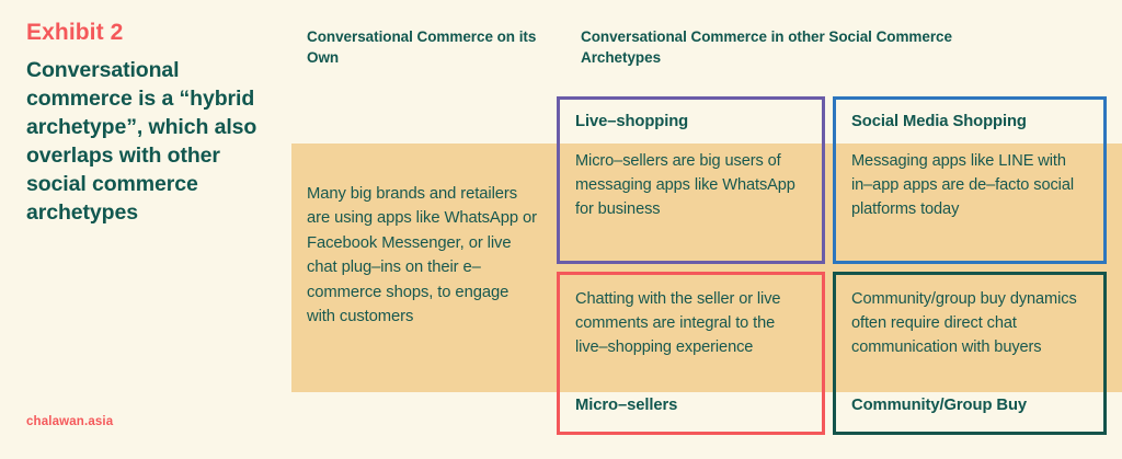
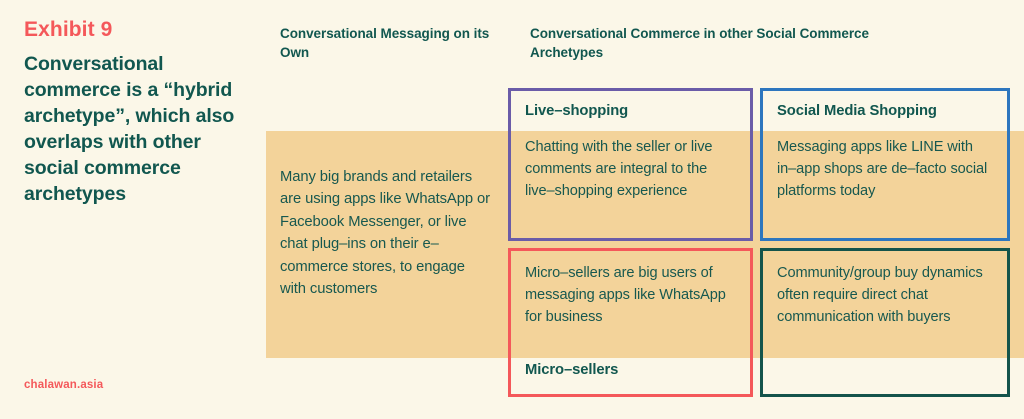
- Exhibit 2
+ Exhibit 9
  Conversational commerce is a “hybrid archetype”, which also overlaps with other social commerce archetypes
  chalawan.asia
- Conversational Commerce on its Own
+ Conversational Messaging on its Own
  Conversational Commerce in other Social Commerce Archetypes
- Many big brands and retailers are using apps like WhatsApp or Facebook Messenger, or live chat plug–ins on their e–commerce shops, to engage with customers
+ Many big brands and retailers are using apps like WhatsApp or Facebook Messenger, or live chat plug–ins on their e–commerce stores, to engage with customers
  Live–shopping
- Micro–sellers are big users of messaging apps like WhatsApp for business
+ Chatting with the seller or live comments are integral to the live–shopping experience
  Social Media Shopping
- Messaging apps like LINE with in–app apps are de–facto social platforms today
+ Messaging apps like LINE with in–app shops are de–facto social platforms today
- Chatting with the seller or live comments are integral to the live–shopping experience
+ Micro–sellers are big users of messaging apps like WhatsApp for business
  Micro–sellers
  Community/group buy dynamics often require direct chat communication with buyers
- Community/Group Buy
